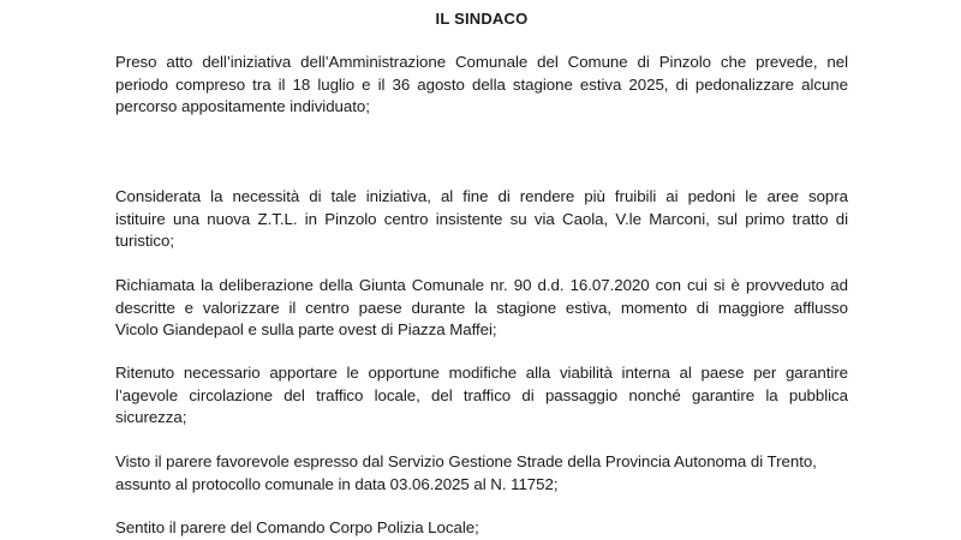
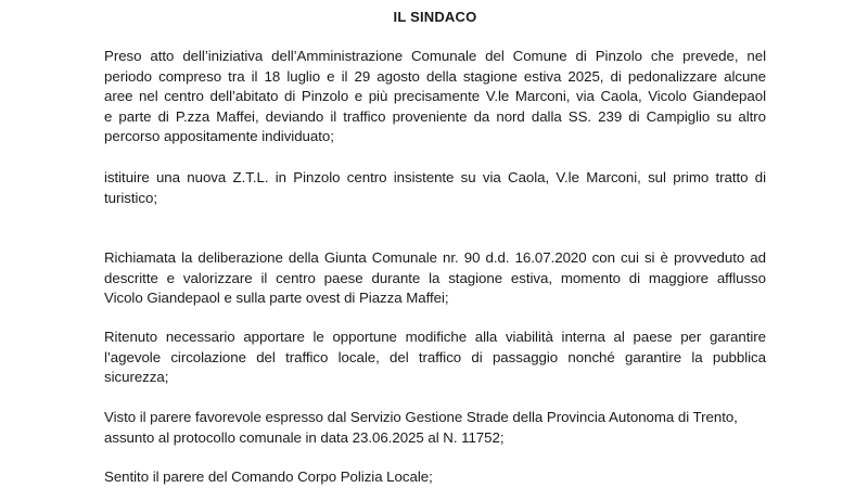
  IL SINDACO
  Preso atto dell’iniziativa dell’Amministrazione Comunale del Comune di Pinzolo che prevede, nel
- periodo compreso tra il 18 luglio e il 36 agosto della stagione estiva 2025, di pedonalizzare alcune
+ periodo compreso tra il 18 luglio e il 29 agosto della stagione estiva 2025, di pedonalizzare alcune
+ aree nel centro dell’abitato di Pinzolo e più precisamente V.le Marconi, via Caola, Vicolo Giandepaol
+ e parte di P.zza Maffei, deviando il traffico proveniente da nord dalla SS. 239 di Campiglio su altro
  percorso appositamente individuato;
- Considerata la necessità di tale iniziativa, al fine di rendere più fruibili ai pedoni le aree sopra
  istituire una nuova Z.T.L. in Pinzolo centro insistente su via Caola, V.le Marconi, sul primo tratto di
  turistico;
  Richiamata la deliberazione della Giunta Comunale nr. 90 d.d. 16.07.2020 con cui si è provveduto ad
  descritte e valorizzare il centro paese durante la stagione estiva, momento di maggiore afflusso
  Vicolo Giandepaol e sulla parte ovest di Piazza Maffei;
  Ritenuto necessario apportare le opportune modifiche alla viabilità interna al paese per garantire
  l’agevole circolazione del traffico locale, del traffico di passaggio nonché garantire la pubblica
  sicurezza;
  Visto il parere favorevole espresso dal Servizio Gestione Strade della Provincia Autonoma di Trento,
- assunto al protocollo comunale in data 03.06.2025 al N. 11752;
+ assunto al protocollo comunale in data 23.06.2025 al N. 11752;
  Sentito il parere del Comando Corpo Polizia Locale;
